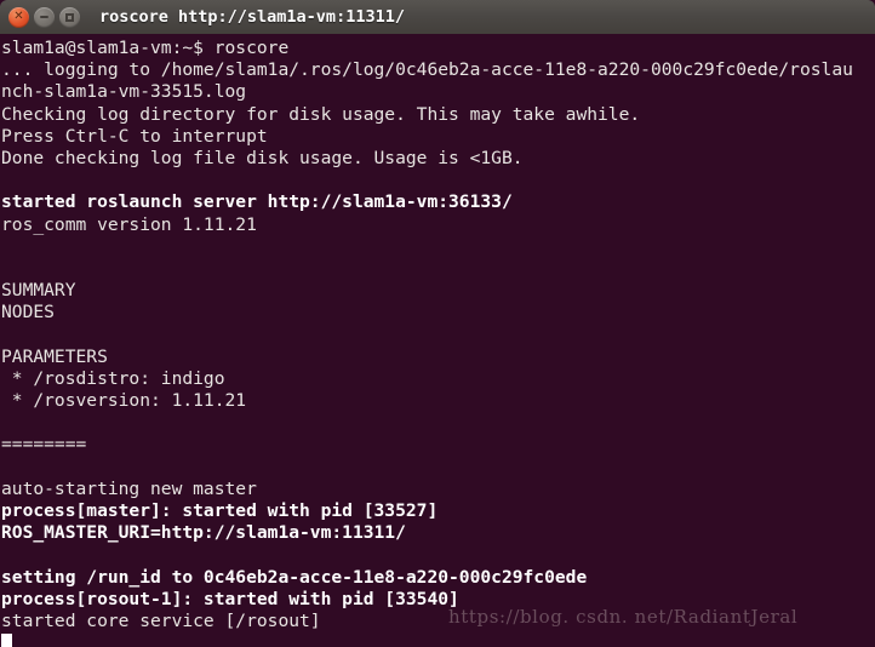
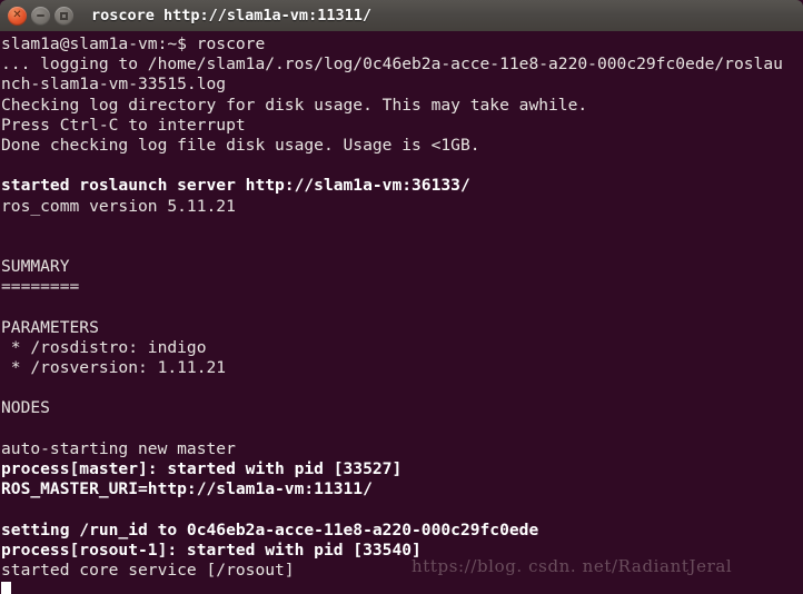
  ✕
  roscore http://slam1a-vm:11311/
  slam1a@slam1a-vm:~$ roscore
  ... logging to /home/slam1a/.ros/log/0c46eb2a-acce-11e8-a220-000c29fc0ede/roslau
  nch-slam1a-vm-33515.log
  Checking log directory for disk usage. This may take awhile.
  Press Ctrl-C to interrupt
  Done checking log file disk usage. Usage is <1GB.
  started roslaunch server http://slam1a-vm:36133/
- ros_comm version 1.11.21
+ ros_comm version 5.11.21
  SUMMARY
- NODES
+ ========
  PARAMETERS
  * /rosdistro: indigo
  * /rosversion: 1.11.21
- ========
+ NODES
  auto-starting new master
  process[master]: started with pid [33527]
  ROS_MASTER_URI=http://slam1a-vm:11311/
  setting /run_id to 0c46eb2a-acce-11e8-a220-000c29fc0ede
  process[rosout-1]: started with pid [33540]
  started core service [/rosout]
  https://blog. csdn. net/RadiantJeral
